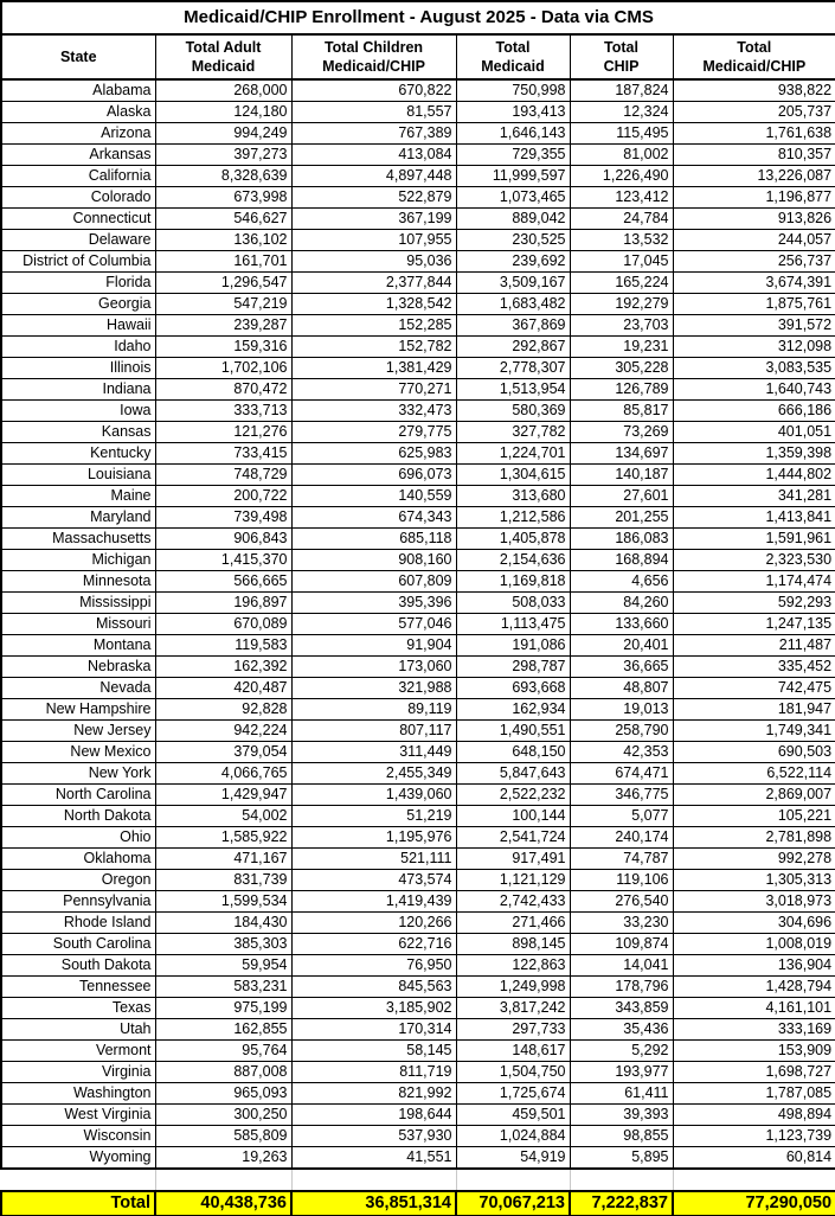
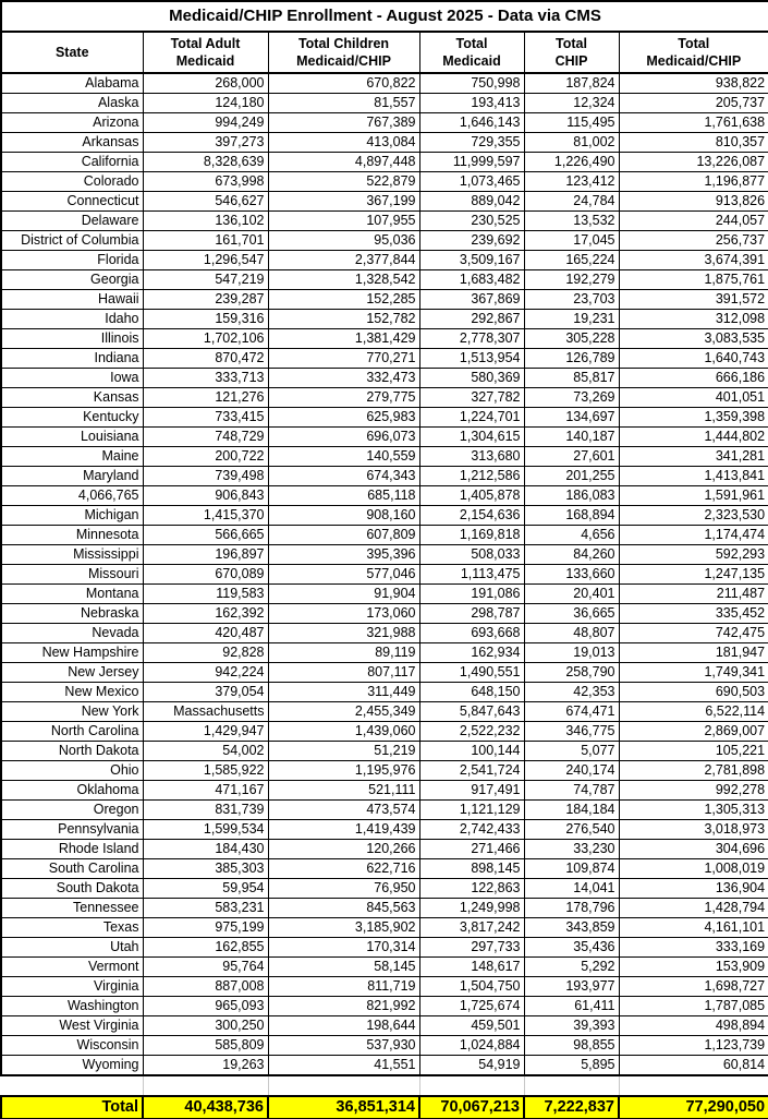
  Medicaid/CHIP Enrollment - August 2025 - Data via CMS
  State	Total Adult Medicaid	Total Children Medicaid/CHIP	Total Medicaid	Total CHIP	Total Medicaid/CHIP
  Alabama	268,000	670,822	750,998	187,824	938,822
  Alaska	124,180	81,557	193,413	12,324	205,737
  Arizona	994,249	767,389	1,646,143	115,495	1,761,638
  Arkansas	397,273	413,084	729,355	81,002	810,357
  California	8,328,639	4,897,448	11,999,597	1,226,490	13,226,087
  Colorado	673,998	522,879	1,073,465	123,412	1,196,877
  Connecticut	546,627	367,199	889,042	24,784	913,826
  Delaware	136,102	107,955	230,525	13,532	244,057
  District of Columbia	161,701	95,036	239,692	17,045	256,737
  Florida	1,296,547	2,377,844	3,509,167	165,224	3,674,391
  Georgia	547,219	1,328,542	1,683,482	192,279	1,875,761
  Hawaii	239,287	152,285	367,869	23,703	391,572
  Idaho	159,316	152,782	292,867	19,231	312,098
  Illinois	1,702,106	1,381,429	2,778,307	305,228	3,083,535
  Indiana	870,472	770,271	1,513,954	126,789	1,640,743
  Iowa	333,713	332,473	580,369	85,817	666,186
  Kansas	121,276	279,775	327,782	73,269	401,051
  Kentucky	733,415	625,983	1,224,701	134,697	1,359,398
  Louisiana	748,729	696,073	1,304,615	140,187	1,444,802
  Maine	200,722	140,559	313,680	27,601	341,281
  Maryland	739,498	674,343	1,212,586	201,255	1,413,841
- Massachusetts	906,843	685,118	1,405,878	186,083	1,591,961
+ 4,066,765	906,843	685,118	1,405,878	186,083	1,591,961
  Michigan	1,415,370	908,160	2,154,636	168,894	2,323,530
  Minnesota	566,665	607,809	1,169,818	4,656	1,174,474
  Mississippi	196,897	395,396	508,033	84,260	592,293
  Missouri	670,089	577,046	1,113,475	133,660	1,247,135
  Montana	119,583	91,904	191,086	20,401	211,487
  Nebraska	162,392	173,060	298,787	36,665	335,452
  Nevada	420,487	321,988	693,668	48,807	742,475
  New Hampshire	92,828	89,119	162,934	19,013	181,947
  New Jersey	942,224	807,117	1,490,551	258,790	1,749,341
  New Mexico	379,054	311,449	648,150	42,353	690,503
- New York	4,066,765	2,455,349	5,847,643	674,471	6,522,114
+ New York	Massachusetts	2,455,349	5,847,643	674,471	6,522,114
  North Carolina	1,429,947	1,439,060	2,522,232	346,775	2,869,007
  North Dakota	54,002	51,219	100,144	5,077	105,221
  Ohio	1,585,922	1,195,976	2,541,724	240,174	2,781,898
  Oklahoma	471,167	521,111	917,491	74,787	992,278
- Oregon	831,739	473,574	1,121,129	119,106	1,305,313
+ Oregon	831,739	473,574	1,121,129	184,184	1,305,313
  Pennsylvania	1,599,534	1,419,439	2,742,433	276,540	3,018,973
  Rhode Island	184,430	120,266	271,466	33,230	304,696
  South Carolina	385,303	622,716	898,145	109,874	1,008,019
  South Dakota	59,954	76,950	122,863	14,041	136,904
  Tennessee	583,231	845,563	1,249,998	178,796	1,428,794
  Texas	975,199	3,185,902	3,817,242	343,859	4,161,101
  Utah	162,855	170,314	297,733	35,436	333,169
  Vermont	95,764	58,145	148,617	5,292	153,909
  Virginia	887,008	811,719	1,504,750	193,977	1,698,727
  Washington	965,093	821,992	1,725,674	61,411	1,787,085
  West Virginia	300,250	198,644	459,501	39,393	498,894
  Wisconsin	585,809	537,930	1,024,884	98,855	1,123,739
  Wyoming	19,263	41,551	54,919	5,895	60,814
  Total	40,438,736	36,851,314	70,067,213	7,222,837	77,290,050
